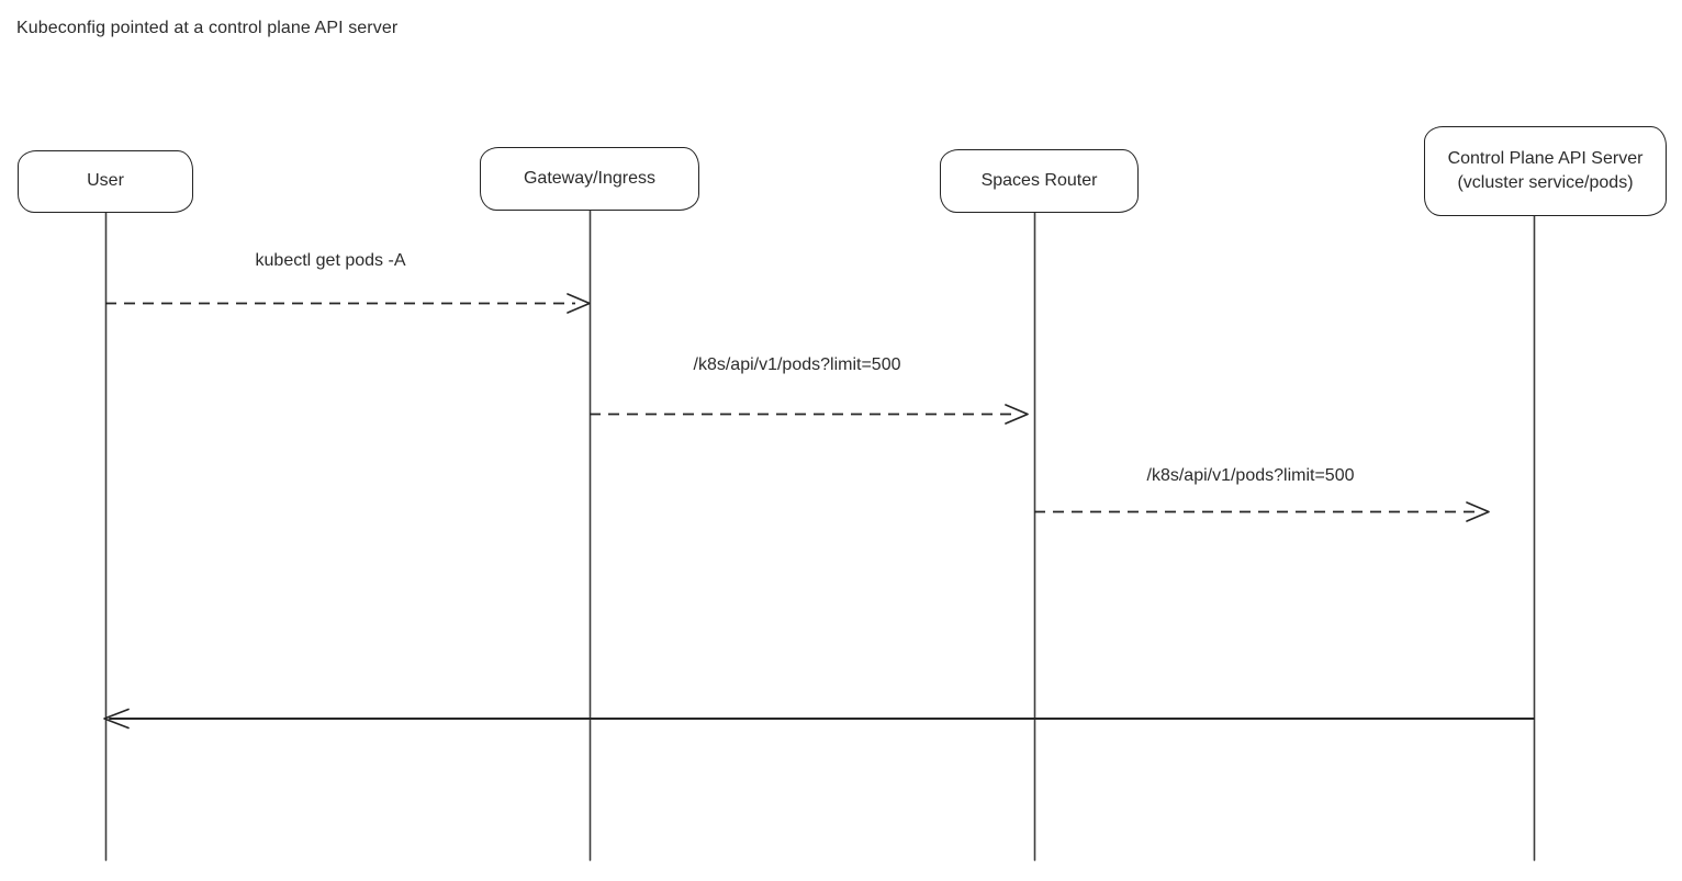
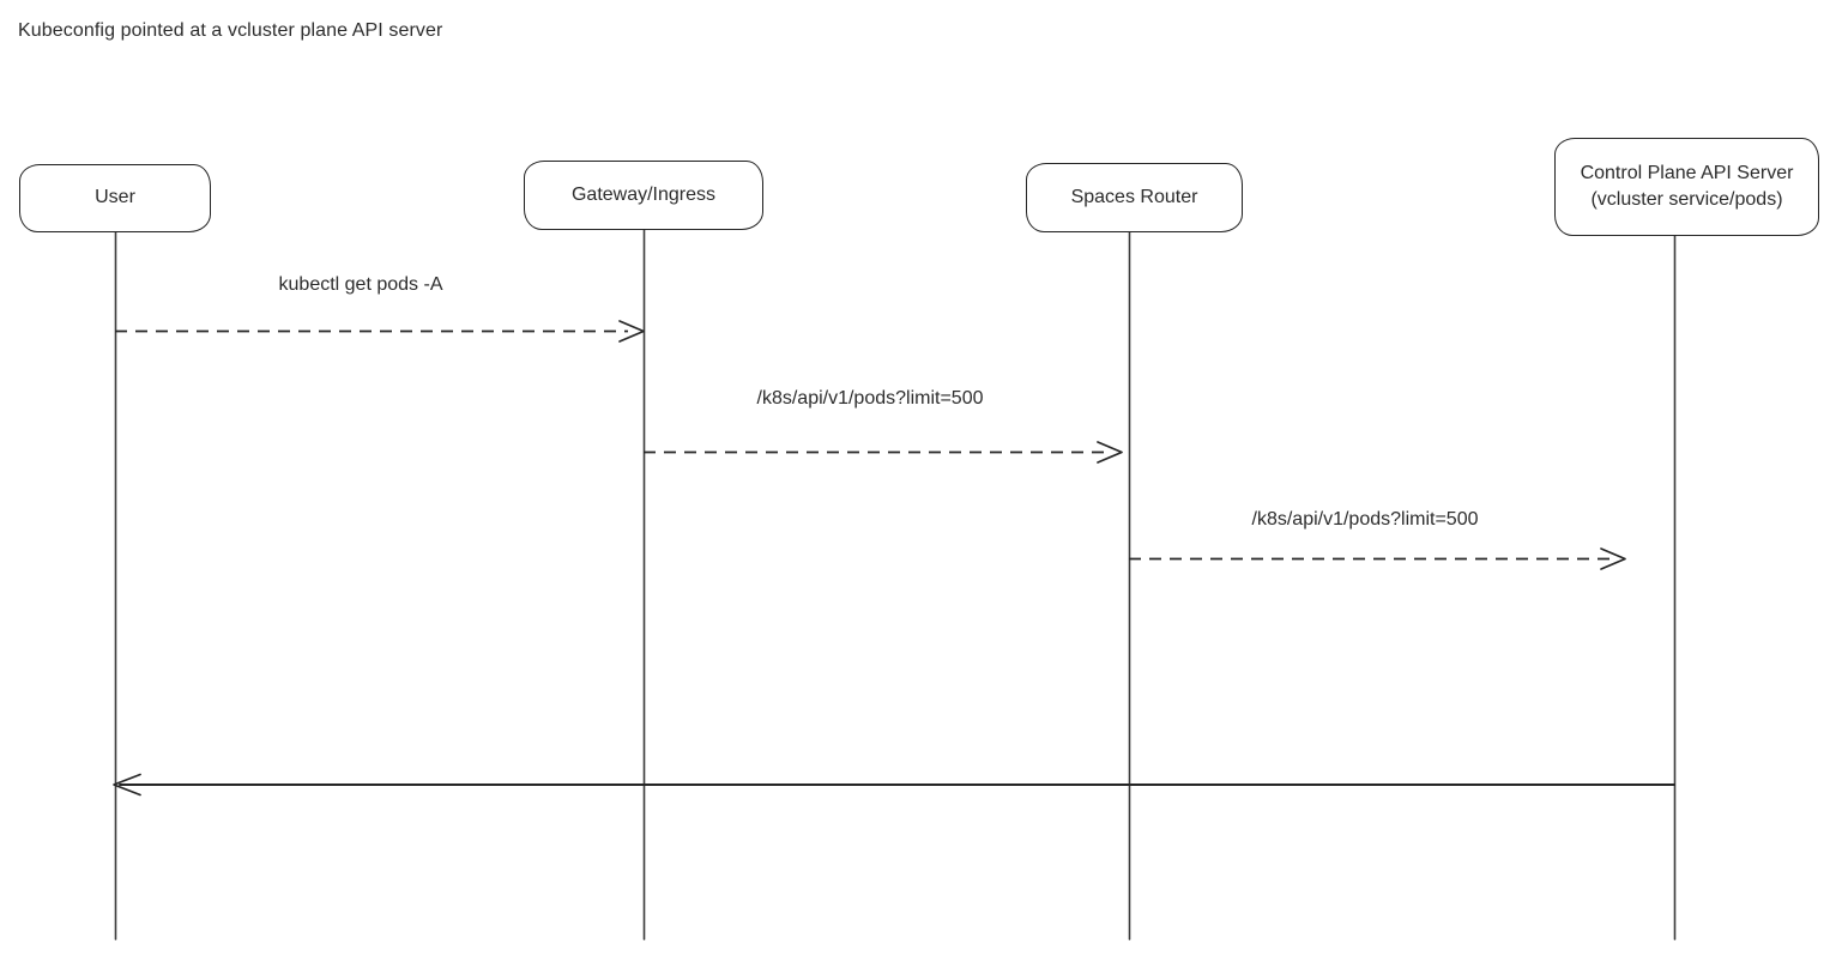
- Kubeconfig pointed at a control plane API server
+ Kubeconfig pointed at a vcluster plane API server
  User
  Gateway/Ingress
  Spaces Router
  Control Plane API Server
  (vcluster service/pods)
  kubectl get pods -A
  /k8s/api/v1/pods?limit=500
  /k8s/api/v1/pods?limit=500
